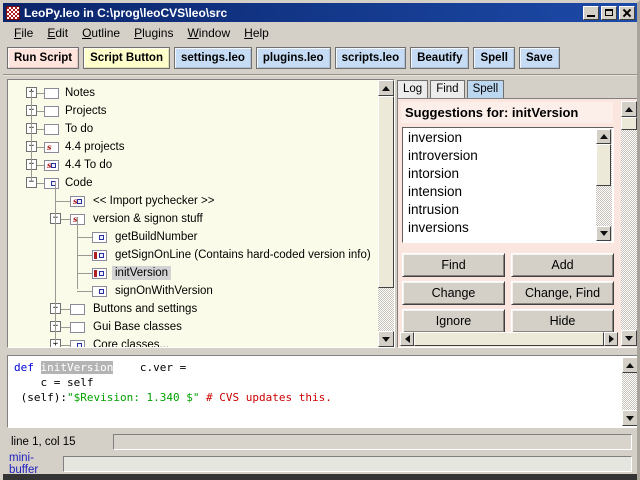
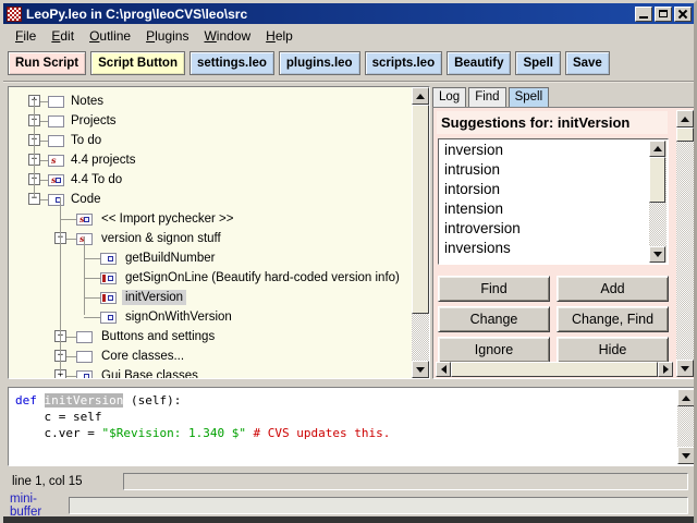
  LeoPy.leo in C:\prog\leoCVS\leo\src
  File
  Edit
  Outline
  Plugins
  Window
  Help
  Run Script
  Script Button
  settings.leo
  plugins.leo
  scripts.leo
  Beautify
  Spell
  Save
  Notes
  Projects
  To do
  s
  4.4 projects
  s
  4.4 To do
  −
  Code
  s
  << Import pychecker >>
  s
  version & signon stuff
  getBuildNumber
- getSignOnLine (Contains hard-coded version info)
+ getSignOnLine (Beautify hard-coded version info)
  initVersion
  signOnWithVersion
  Buttons and settings
- Gui Base classes
+ Core classes...
  +
- Core classes...
+ Gui Base classes
  Log
  Find
  Spell
  Suggestions for: initVersion
  inversion
- introversion
+ intrusion
  intorsion
  intension
- intrusion
+ introversion
  inversions
  Find
  Add
  Change
  Change, Find
  Ignore
  Hide
- def initVersion c.ver =
+ def initVersion (self):
  c = self
- (self):"$Revision: 1.340 $" # CVS updates this.
+ c.ver = "$Revision: 1.340 $" # CVS updates this.
  line 1, col 15
  mini-buffer
